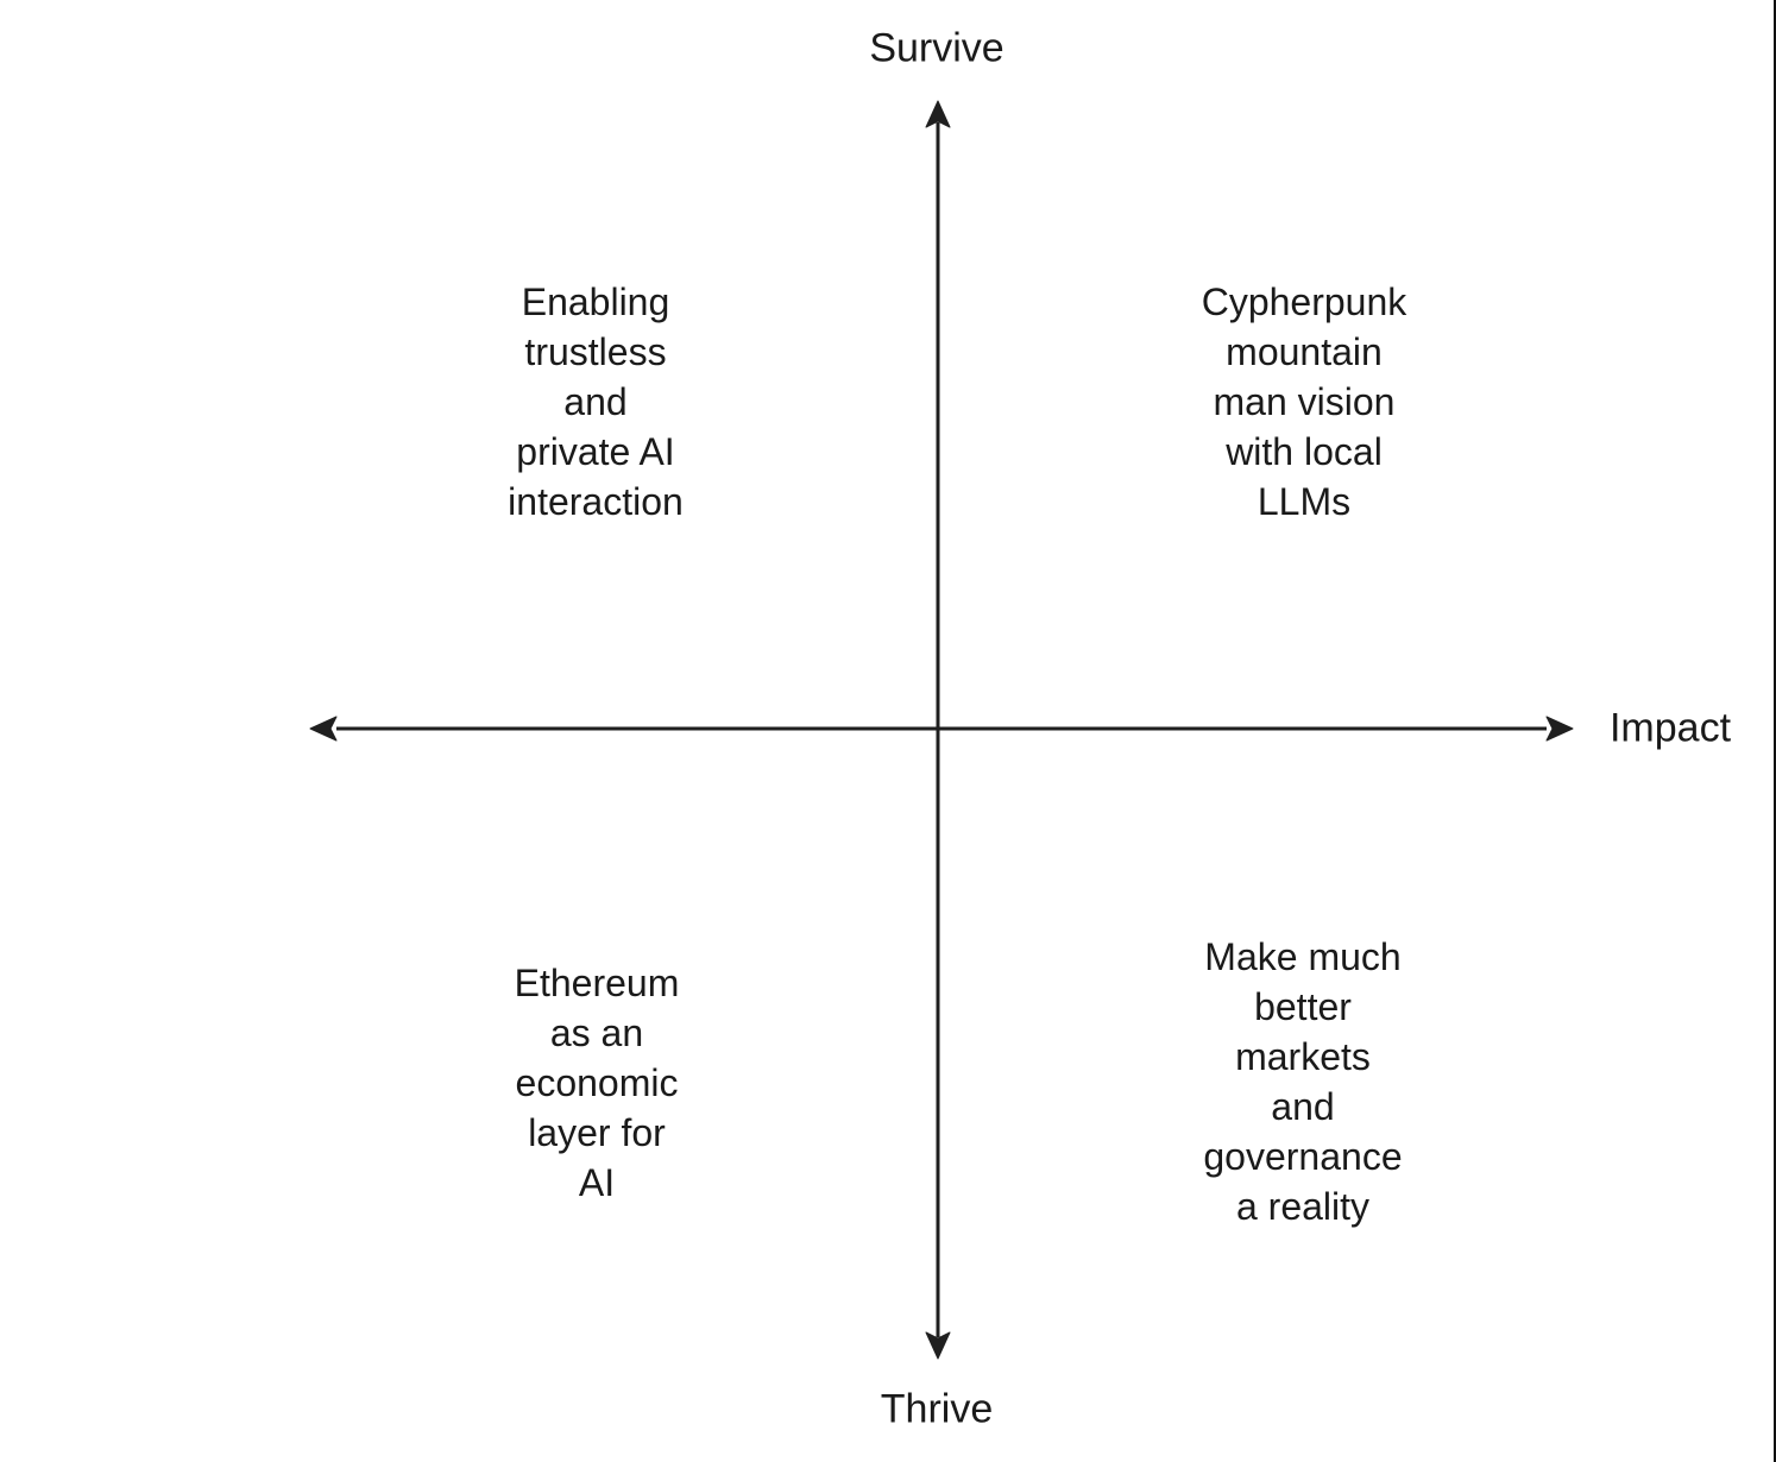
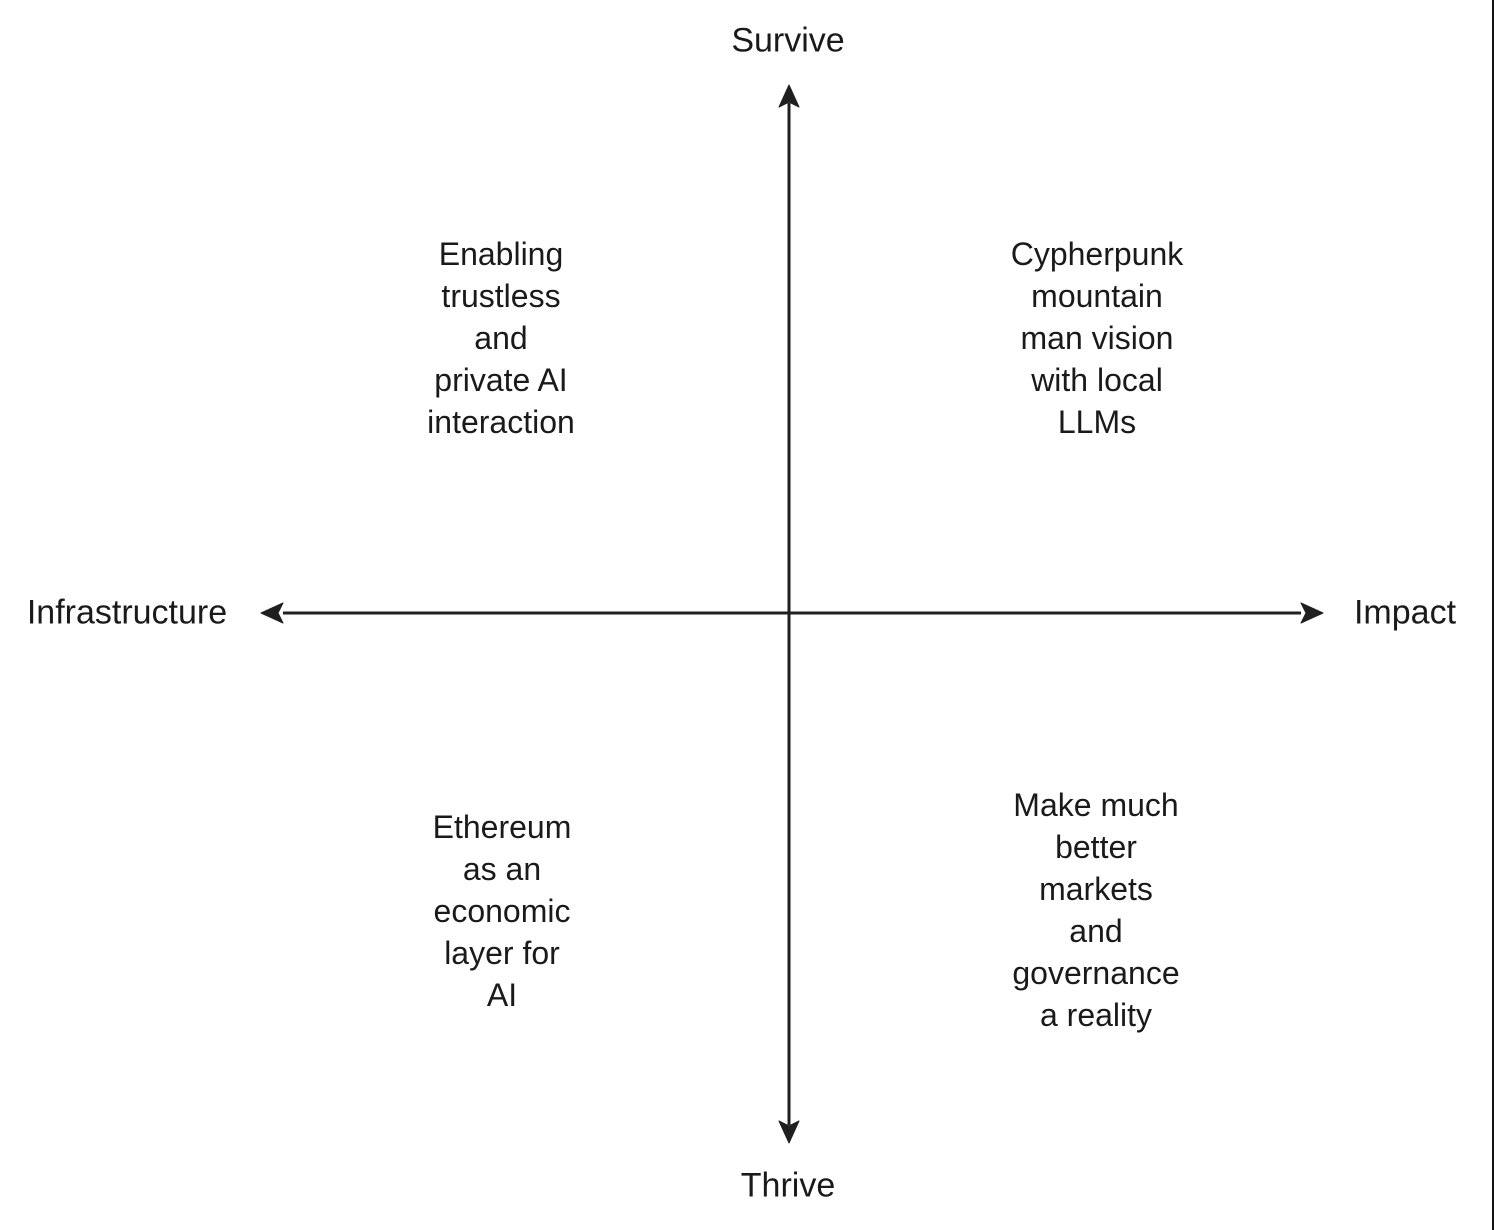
  Survive
  Thrive
+ Infrastructure
  Impact
  Enabling
  trustless
  and
  private AI
  interaction
  Cypherpunk
  mountain
  man vision
  with local
  LLMs
  Ethereum
  as an
  economic
  layer for
  AI
  Make much
  better
  markets
  and
  governance
  a reality
